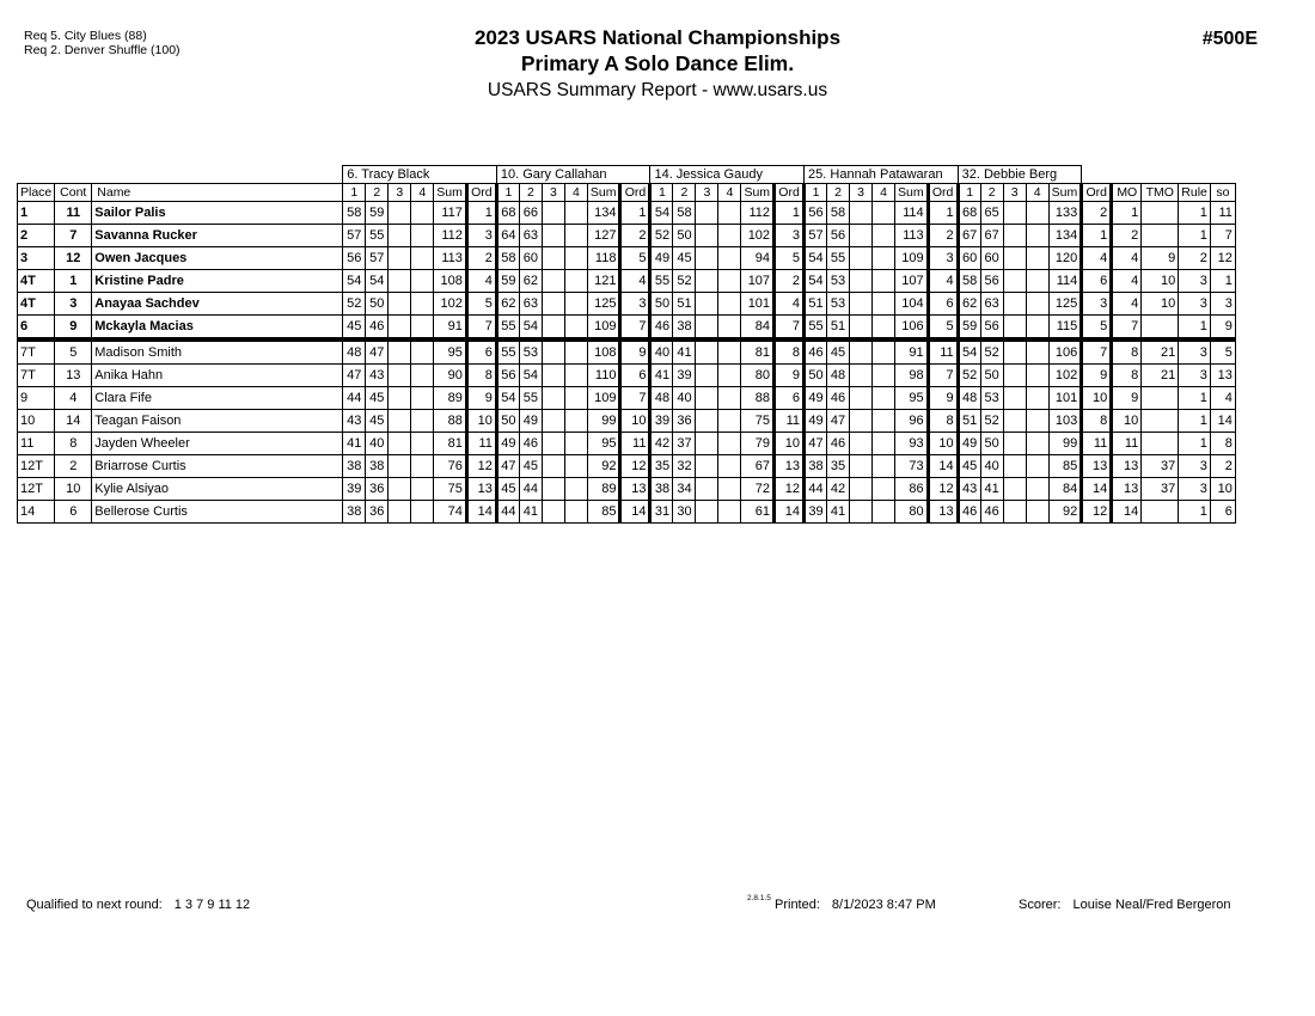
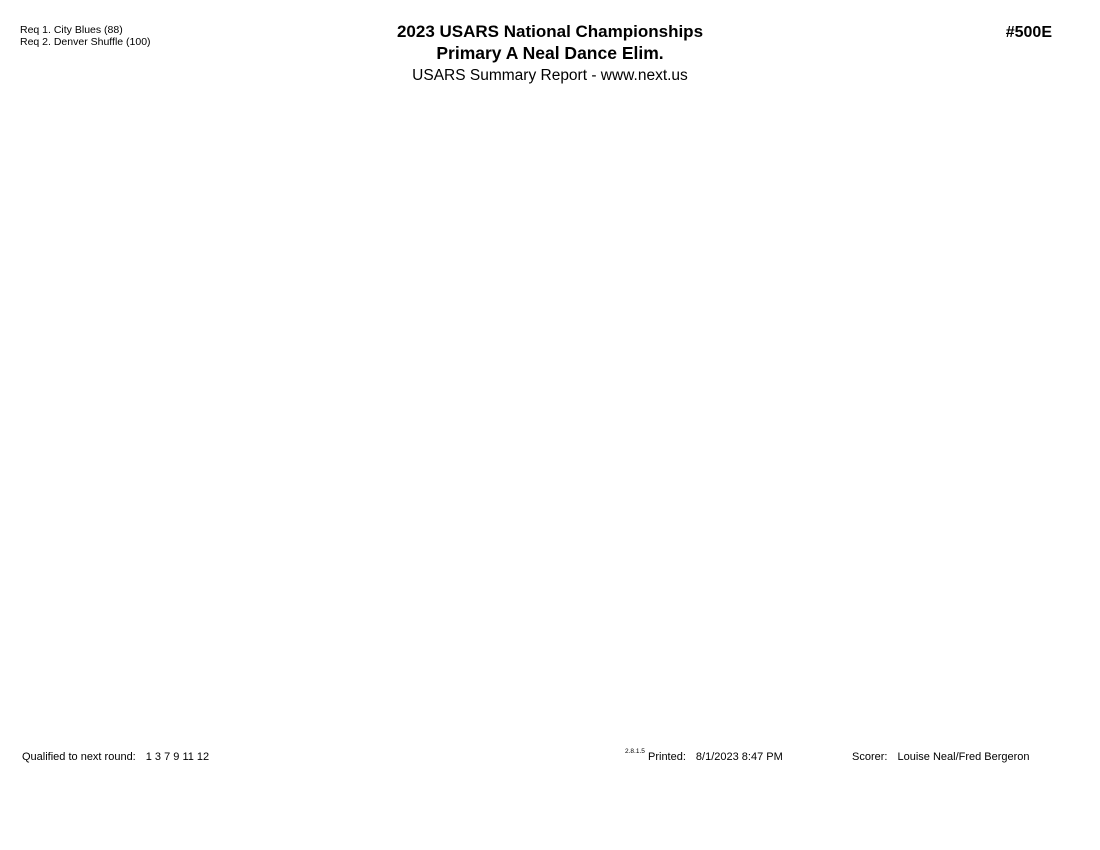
- Req 5. City Blues (88)
+ Req 1. City Blues (88)
  Req 2. Denver Shuffle (100)
  2023 USARS National Championships
- Primary A Solo Dance Elim.
+ Primary A Neal Dance Elim.
- USARS Summary Report - www.usars.us
+ USARS Summary Report - www.next.us
  #500E
- 	6. Tracy Black	10. Gary Callahan	14. Jessica Gaudy	25. Hannah Patawaran	32. Debbie Berg
- Place	Cont	Name	1	2	3	4	Sum	Ord	1	2	3	4	Sum	Ord	1	2	3	4	Sum	Ord	1	2	3	4	Sum	Ord	1	2	3	4	Sum	Ord	MO	TMO	Rule	so
- 1	11	Sailor Palis	58	59			117	1	68	66			134	1	54	58			112	1	56	58			114	1	68	65			133	2	1		1	11
- 2	7	Savanna Rucker	57	55			112	3	64	63			127	2	52	50			102	3	57	56			113	2	67	67			134	1	2		1	7
- 3	12	Owen Jacques	56	57			113	2	58	60			118	5	49	45			94	5	54	55			109	3	60	60			120	4	4	9	2	12
- 4T	1	Kristine Padre	54	54			108	4	59	62			121	4	55	52			107	2	54	53			107	4	58	56			114	6	4	10	3	1
- 4T	3	Anayaa Sachdev	52	50			102	5	62	63			125	3	50	51			101	4	51	53			104	6	62	63			125	3	4	10	3	3
- 6	9	Mckayla Macias	45	46			91	7	55	54			109	7	46	38			84	7	55	51			106	5	59	56			115	5	7		1	9
- 7T	5	Madison Smith	48	47			95	6	55	53			108	9	40	41			81	8	46	45			91	11	54	52			106	7	8	21	3	5
- 7T	13	Anika Hahn	47	43			90	8	56	54			110	6	41	39			80	9	50	48			98	7	52	50			102	9	8	21	3	13
- 9	4	Clara Fife	44	45			89	9	54	55			109	7	48	40			88	6	49	46			95	9	48	53			101	10	9		1	4
- 10	14	Teagan Faison	43	45			88	10	50	49			99	10	39	36			75	11	49	47			96	8	51	52			103	8	10		1	14
- 11	8	Jayden Wheeler	41	40			81	11	49	46			95	11	42	37			79	10	47	46			93	10	49	50			99	11	11		1	8
- 12T	2	Briarrose Curtis	38	38			76	12	47	45			92	12	35	32			67	13	38	35			73	14	45	40			85	13	13	37	3	2
- 12T	10	Kylie Alsiyao	39	36			75	13	45	44			89	13	38	34			72	12	44	42			86	12	43	41			84	14	13	37	3	10
- 14	6	Bellerose Curtis	38	36			74	14	44	41			85	14	31	30			61	14	39	41			80	13	46	46			92	12	14		1	6
  Qualified to next round: 1 3 7 9 11 12
  Printed: 8/1/2023 8:47 PM
  Scorer: Louise Neal/Fred Bergeron
